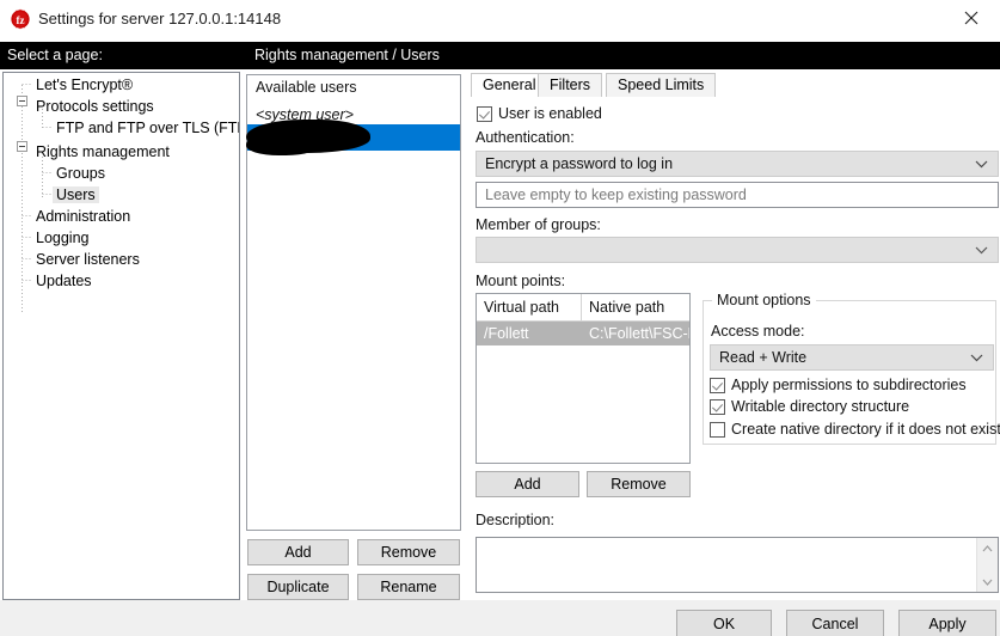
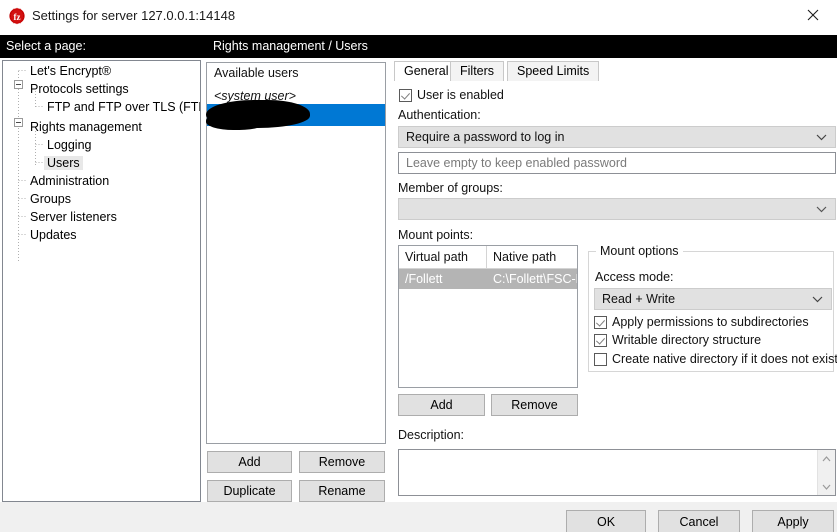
  fz
  Settings for server 127.0.0.1:14148
  Select a page:
  Rights management / Users
  Let's Encrypt®
  Protocols settings
  FTP and FTP over TLS (FT
  Rights management
- Groups
+ Logging
  Users
  Administration
- Logging
+ Groups
  Server listeners
  Updates
  Available users
  <system user>
  Add
  Remove
  Duplicate
  Rename
  General
  Filters
  Speed Limits
  User is enabled
  Authentication:
- Encrypt a password to log in
+ Require a password to log in
- Leave empty to keep existing password
+ Leave empty to keep enabled password
  Member of groups:
  Mount points:
  Virtual path
  Native path
  /Follett
  C:\Follett\FSC-
  Mount options
  Access mode:
  Read + Write
  Apply permissions to subdirectories
  Writable directory structure
  Create native directory if it does not exist
  Add
  Remove
  Description:
  OK
  Cancel
  Apply
